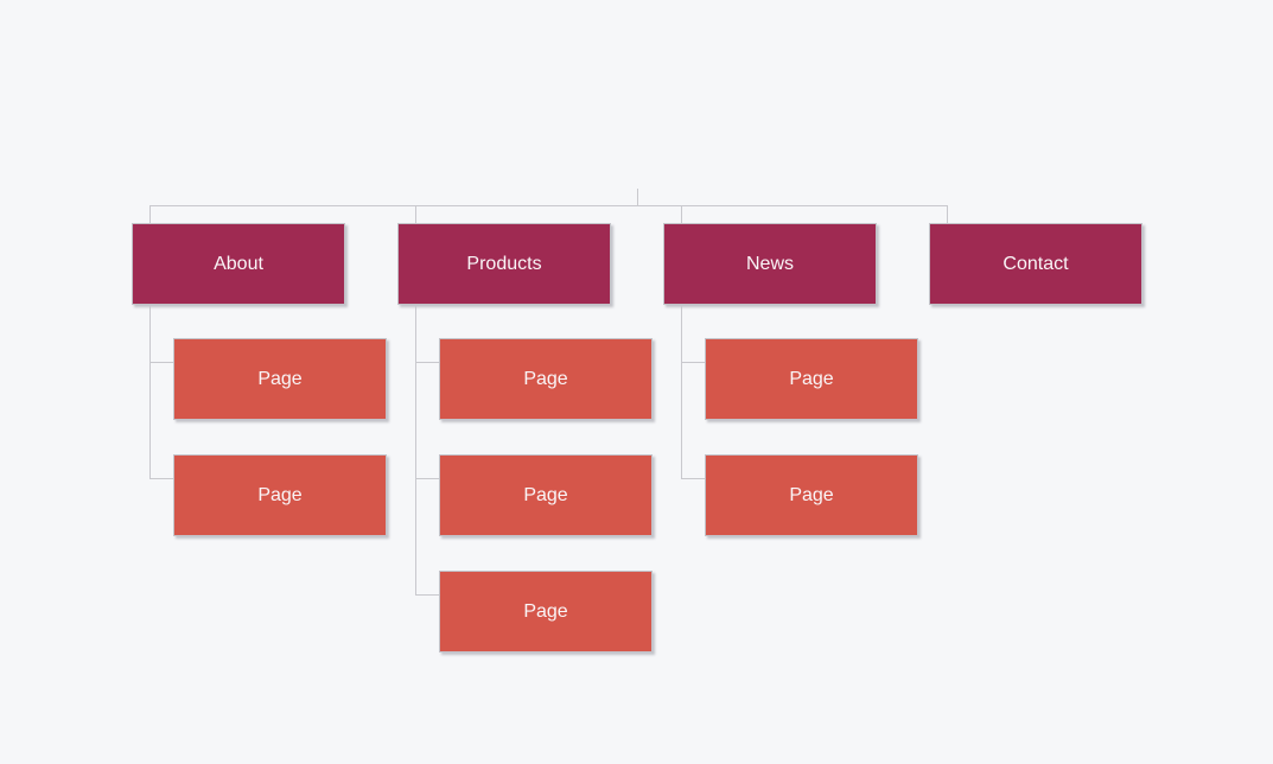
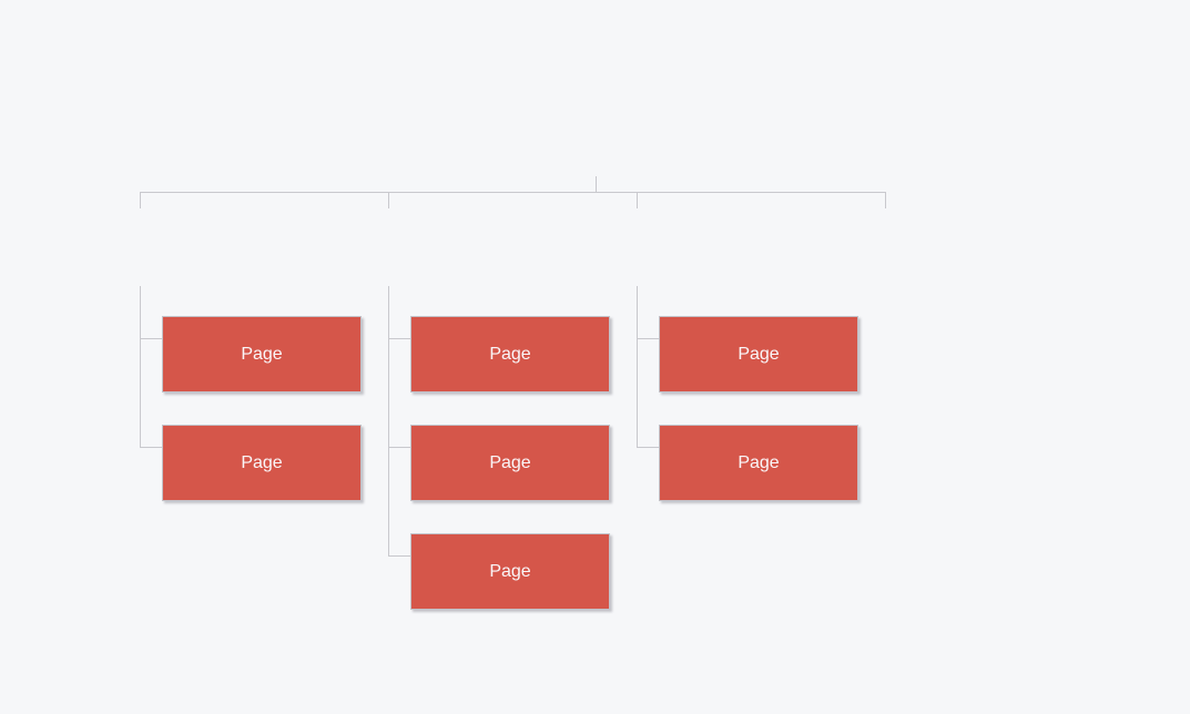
- About
- Products
- News
- Contact
  Page
  Page
  Page
  Page
  Page
  Page
  Page
